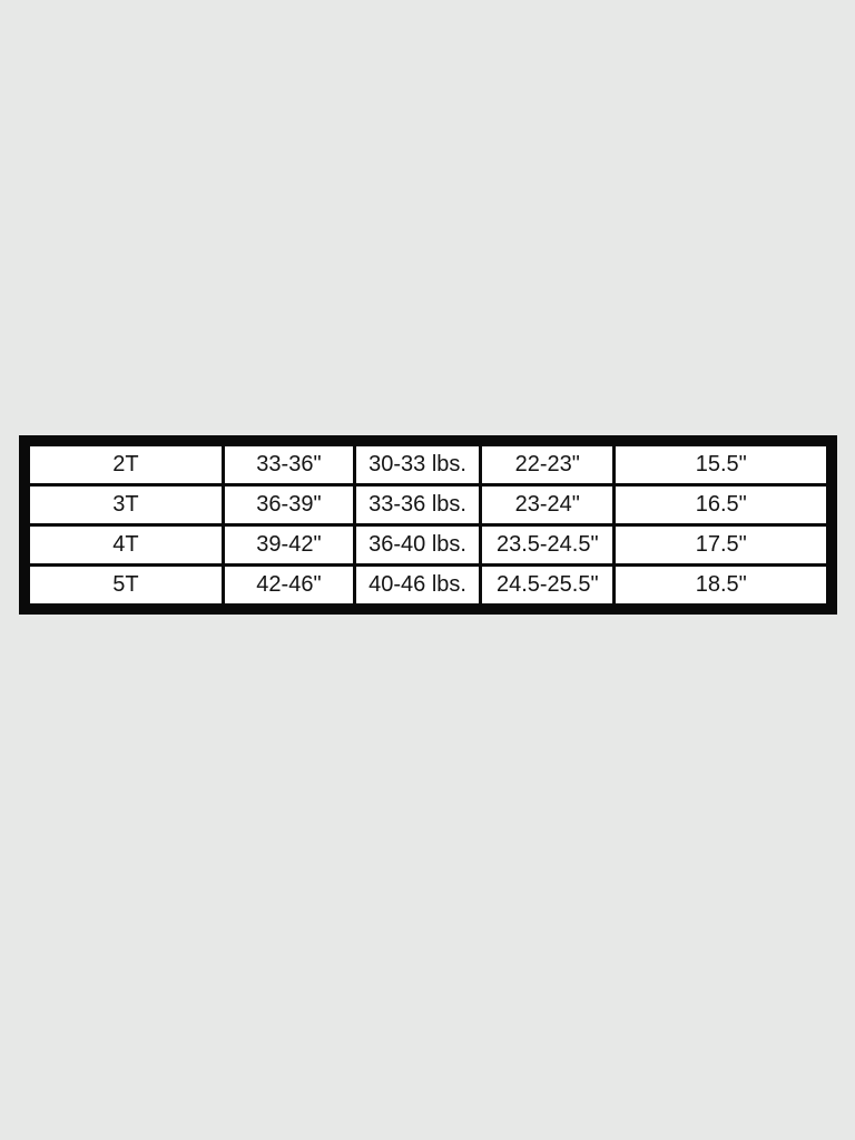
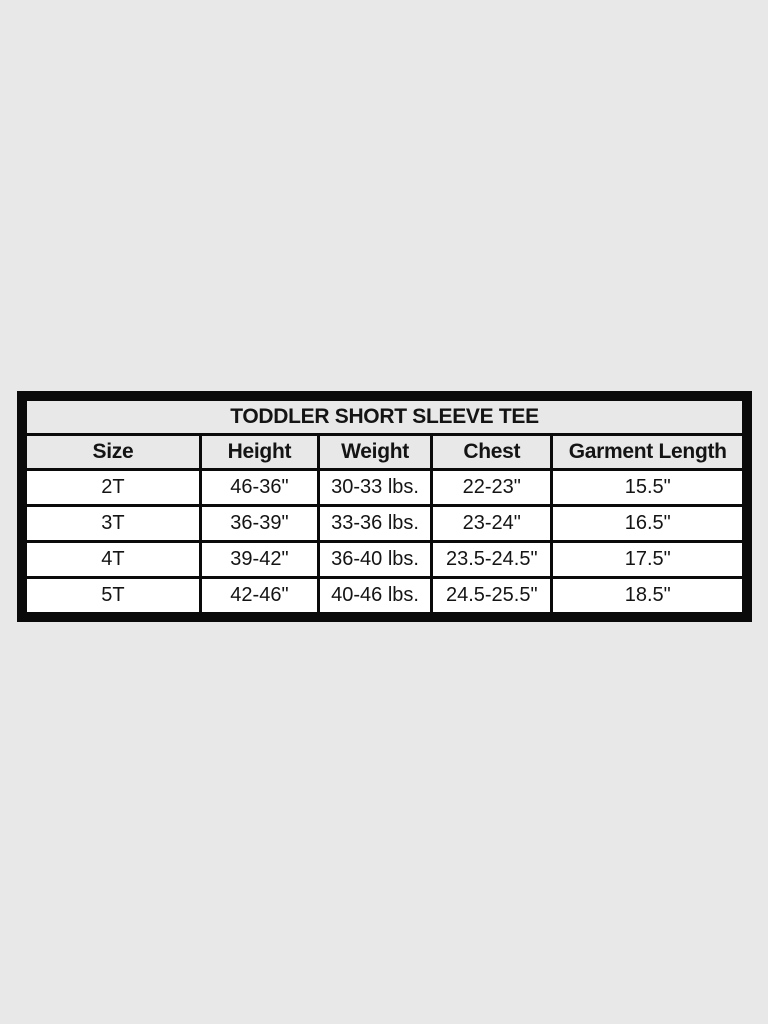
+ TODDLER SHORT SLEEVE TEE
+ Size	Height	Weight	Chest	Garment Length
- 2T	33-36"	30-33 lbs.	22-23"	15.5"
+ 2T	46-36"	30-33 lbs.	22-23"	15.5"
  3T	36-39"	33-36 lbs.	23-24"	16.5"
  4T	39-42"	36-40 lbs.	23.5-24.5"	17.5"
  5T	42-46"	40-46 lbs.	24.5-25.5"	18.5"
